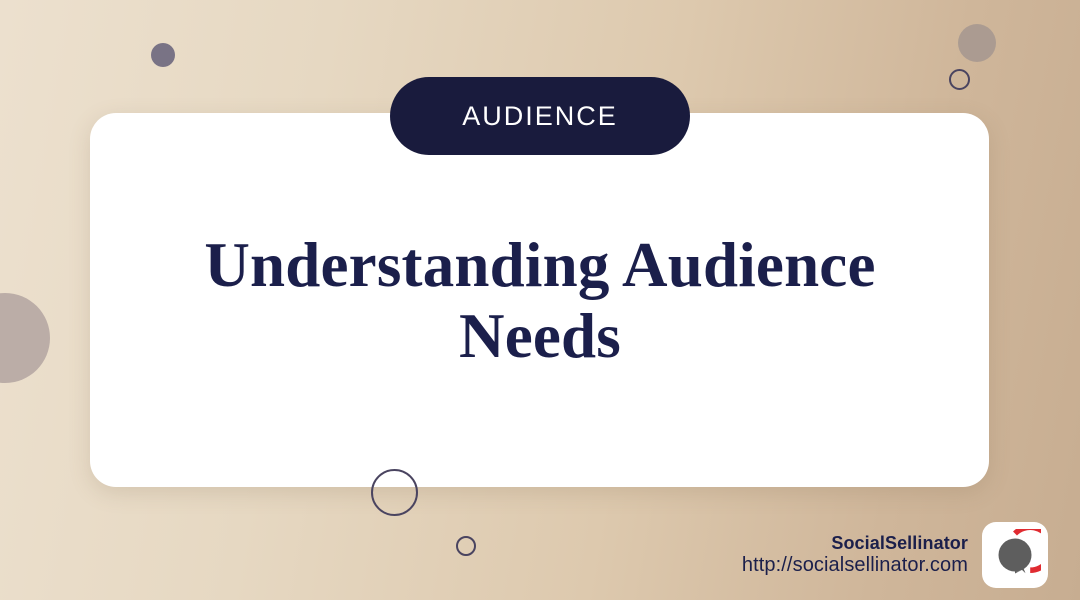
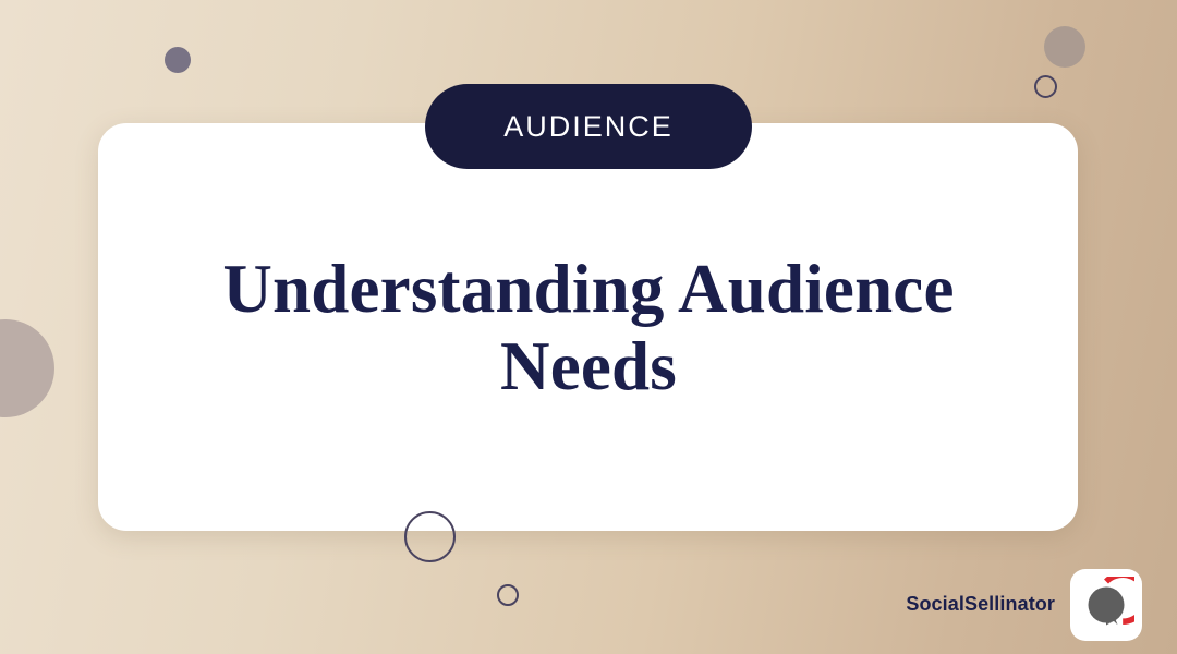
  AUDIENCE
  Understanding Audience
  Needs
  SocialSellinator
- http://socialsellinator.com
